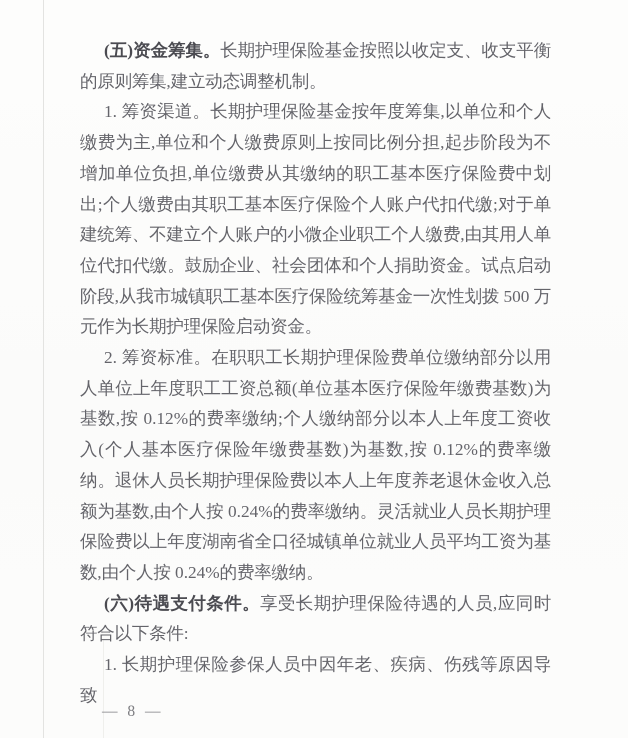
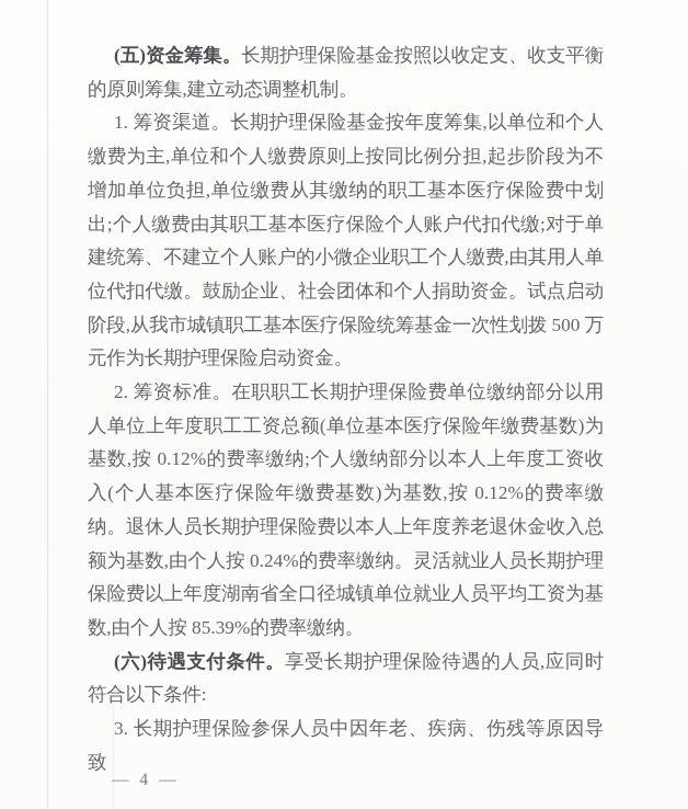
  (五)资金筹集。长期护理保险基金按照以收定支、收支平衡的原则筹集,建立动态调整机制。
  1. 筹资渠道。长期护理保险基金按年度筹集,以单位和个人缴费为主,单位和个人缴费原则上按同比例分担,起步阶段为不增加单位负担,单位缴费从其缴纳的职工基本医疗保险费中划出;个人缴费由其职工基本医疗保险个人账户代扣代缴;对于单建统筹、不建立个人账户的小微企业职工个人缴费,由其用人单位代扣代缴。鼓励企业、社会团体和个人捐助资金。试点启动阶段,从我市城镇职工基本医疗保险统筹基金一次性划拨 500 万元作为长期护理保险启动资金。
- 2. 筹资标准。在职职工长期护理保险费单位缴纳部分以用人单位上年度职工工资总额(单位基本医疗保险年缴费基数)为基数,按 0.12%的费率缴纳;个人缴纳部分以本人上年度工资收入(个人基本医疗保险年缴费基数)为基数,按 0.12%的费率缴纳。退休人员长期护理保险费以本人上年度养老退休金收入总额为基数,由个人按 0.24%的费率缴纳。灵活就业人员长期护理保险费以上年度湖南省全口径城镇单位就业人员平均工资为基数,由个人按 0.24%的费率缴纳。
+ 2. 筹资标准。在职职工长期护理保险费单位缴纳部分以用人单位上年度职工工资总额(单位基本医疗保险年缴费基数)为基数,按 0.12%的费率缴纳;个人缴纳部分以本人上年度工资收入(个人基本医疗保险年缴费基数)为基数,按 0.12%的费率缴纳。退休人员长期护理保险费以本人上年度养老退休金收入总额为基数,由个人按 0.24%的费率缴纳。灵活就业人员长期护理保险费以上年度湖南省全口径城镇单位就业人员平均工资为基数,由个人按 85.39%的费率缴纳。
  (六)待遇支付条件。享受长期护理保险待遇的人员,应同时符合以下条件:
- 1. 长期护理保险参保人员中因年老、疾病、伤残等原因导致
+ 3. 长期护理保险参保人员中因年老、疾病、伤残等原因导致
- — 8 —
+ — 4 —
